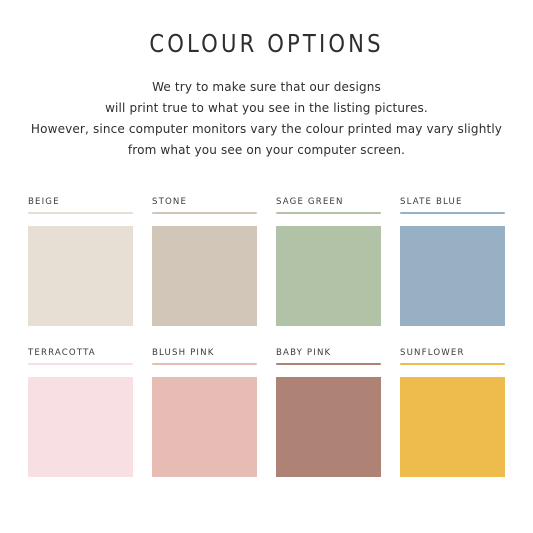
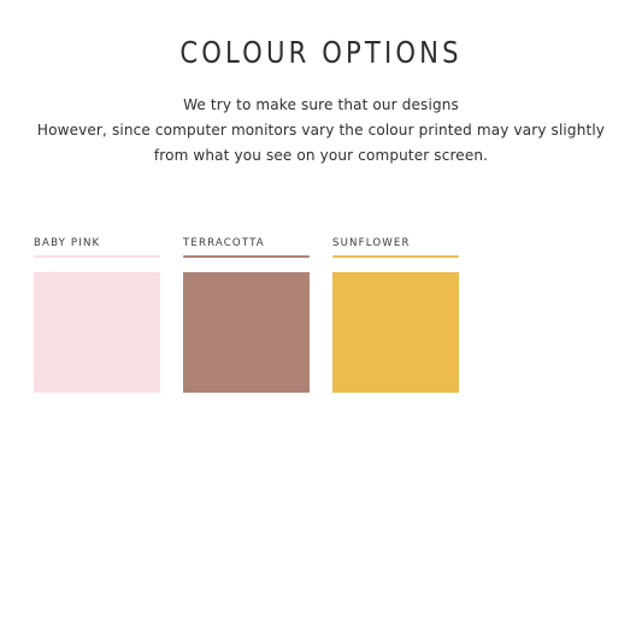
  COLOUR OPTIONS
  We try to make sure that our designs
- will print true to what you see in the listing pictures.
  However, since computer monitors vary the colour printed may vary slightly
  from what you see on your computer screen.
- BEIGE
- STONE
- SAGE GREEN
- SLATE BLUE
- TERRACOTTA
+ BABY PINK
- BLUSH PINK
- BABY PINK
+ TERRACOTTA
  SUNFLOWER
